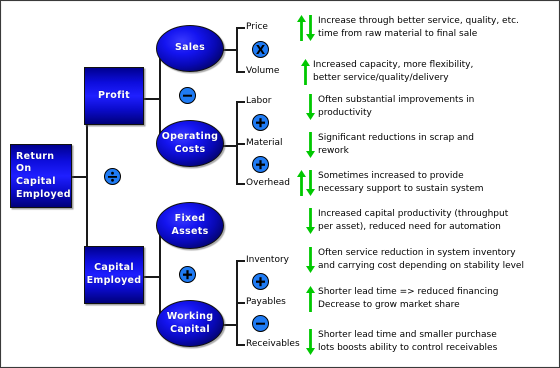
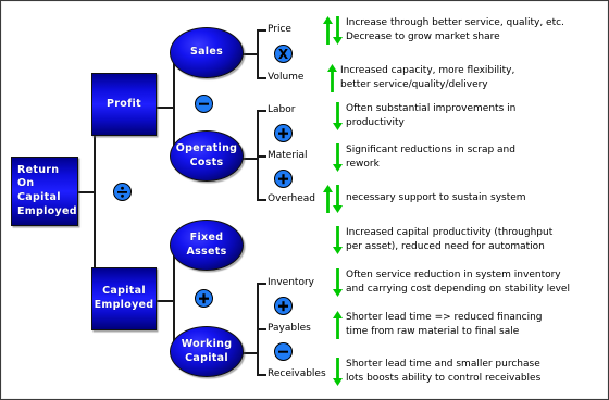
  Return
  On
  Capital
  Employed
  Profit
  Capital
  Employed
  Sales
  Operating
  Costs
  Fixed
  Assets
  Working
  Capital
  X
  Price
  Volume
  Labor
  Material
  Overhead
  Inventory
  Payables
  Receivables
  Increase through better service, quality, etc.
- time from raw material to final sale
+ Decrease to grow market share
  Increased capacity, more flexibility,
  better service/quality/delivery
  Often substantial improvements in
  productivity
  Significant reductions in scrap and
  rework
- Sometimes increased to provide
  necessary support to sustain system
  Increased capital productivity (throughput
  per asset), reduced need for automation
  Often service reduction in system inventory
  and carrying cost depending on stability level
  Shorter lead time => reduced financing
- Decrease to grow market share
+ time from raw material to final sale
  Shorter lead time and smaller purchase
  lots boosts ability to control receivables
